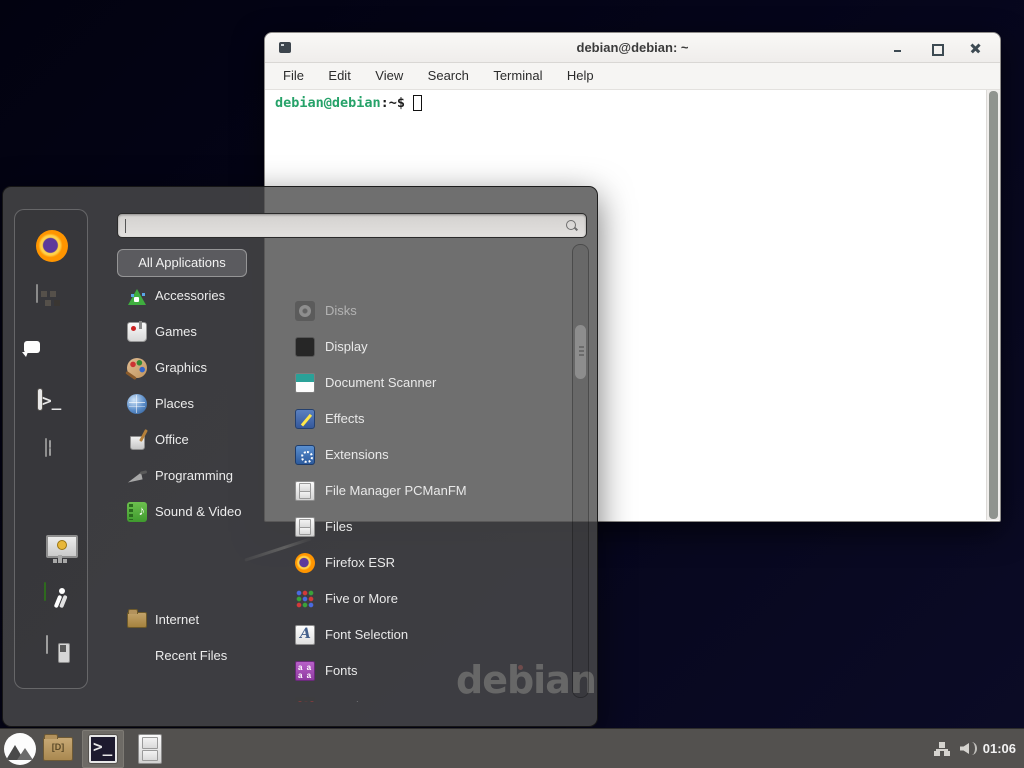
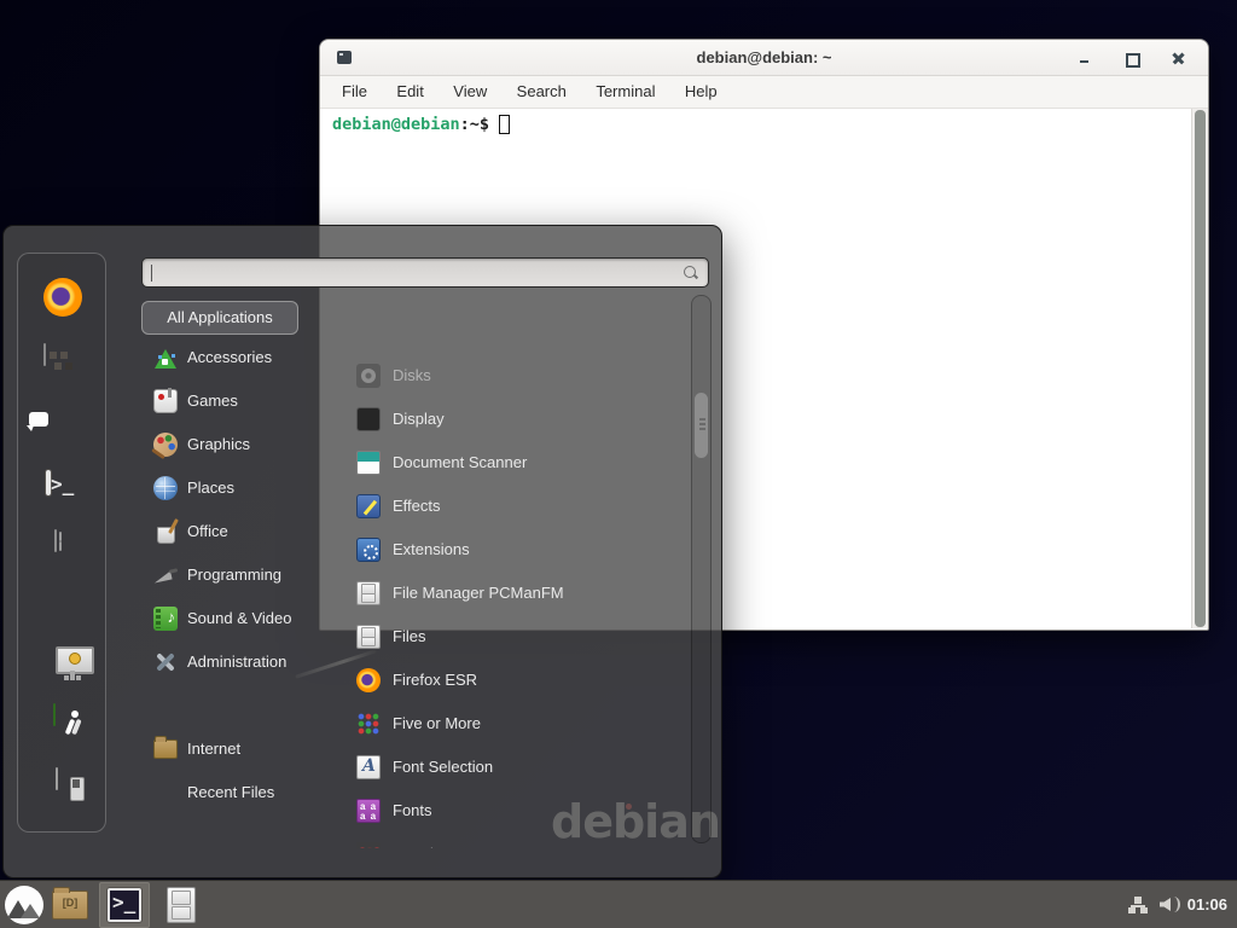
  debian
  debian@debian: ~
  File Edit View Search Terminal Help
  debian@debian:~$
  All Applications
  Accessories
  Games
  Graphics
  Places
  Office
  Programming
  Sound & Video
+ Administration
  Internet
  Recent Files
  Disks
  Display
  Document Scanner
  Effects
  Extensions
  File Manager PCManFM
  Files
  Firefox ESR
  Five or More
  Font Selection
  Fonts
  [D]
  01:06
